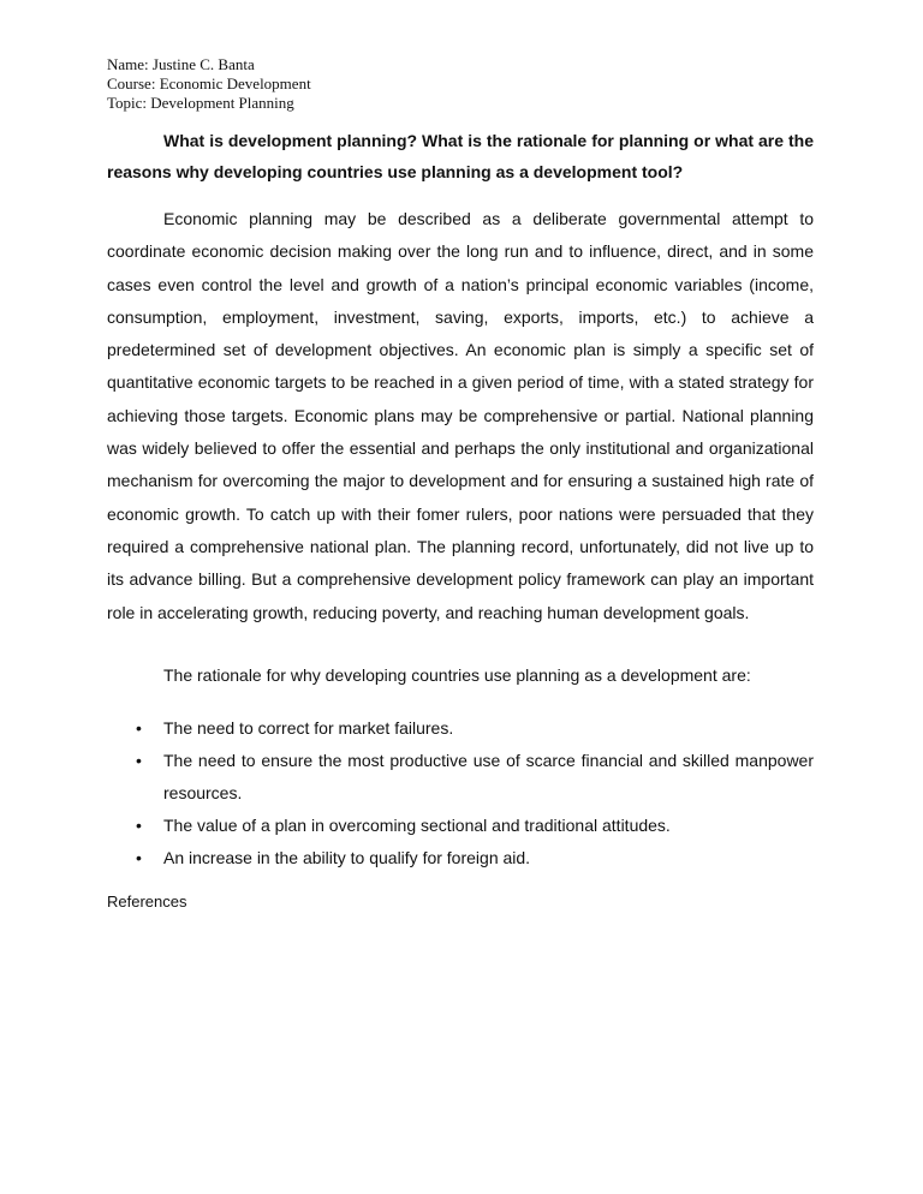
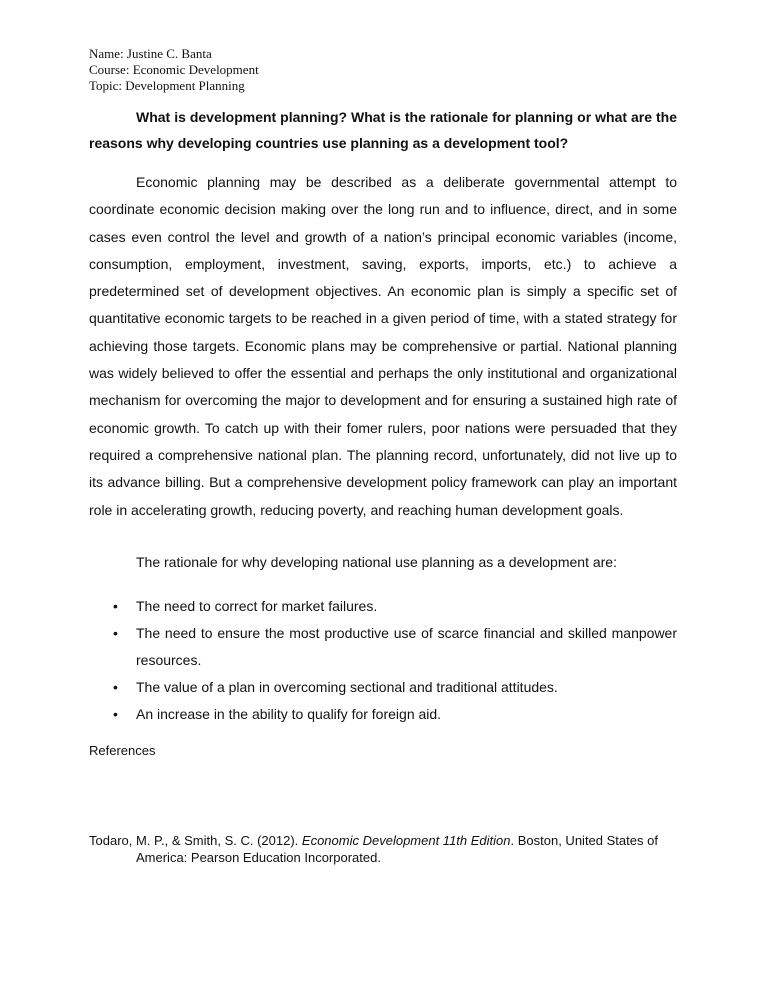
  Name: Justine C. Banta
  Course: Economic Development
  Topic: Development Planning
  What is development planning? What is the rationale for planning or what are the reasons why developing countries use planning as a development tool?
  Economic planning may be described as a deliberate governmental attempt to coordinate economic decision making over the long run and to influence, direct, and in some cases even control the level and growth of a nation’s principal economic variables (income, consumption, employment, investment, saving, exports, imports, etc.) to achieve a predetermined set of development objectives. An economic plan is simply a specific set of quantitative economic targets to be reached in a given period of time, with a stated strategy for achieving those targets. Economic plans may be comprehensive or partial. National planning was widely believed to offer the essential and perhaps the only institutional and organizational mechanism for overcoming the major to development and for ensuring a sustained high rate of economic growth. To catch up with their fomer rulers, poor nations were persuaded that they required a comprehensive national plan. The planning record, unfortunately, did not live up to its advance billing. But a comprehensive development policy framework can play an important role in accelerating growth, reducing poverty, and reaching human development goals.
- The rationale for why developing countries use planning as a development are:
+ The rationale for why developing national use planning as a development are:
  •
  The need to correct for market failures.
  •
  The need to ensure the most productive use of scarce financial and skilled manpower resources.
  •
  The value of a plan in overcoming sectional and traditional attitudes.
  •
  An increase in the ability to qualify for foreign aid.
  References
+ Todaro, M. P., & Smith, S. C. (2012). Economic Development 11th Edition. Boston, United States of America: Pearson Education Incorporated.
